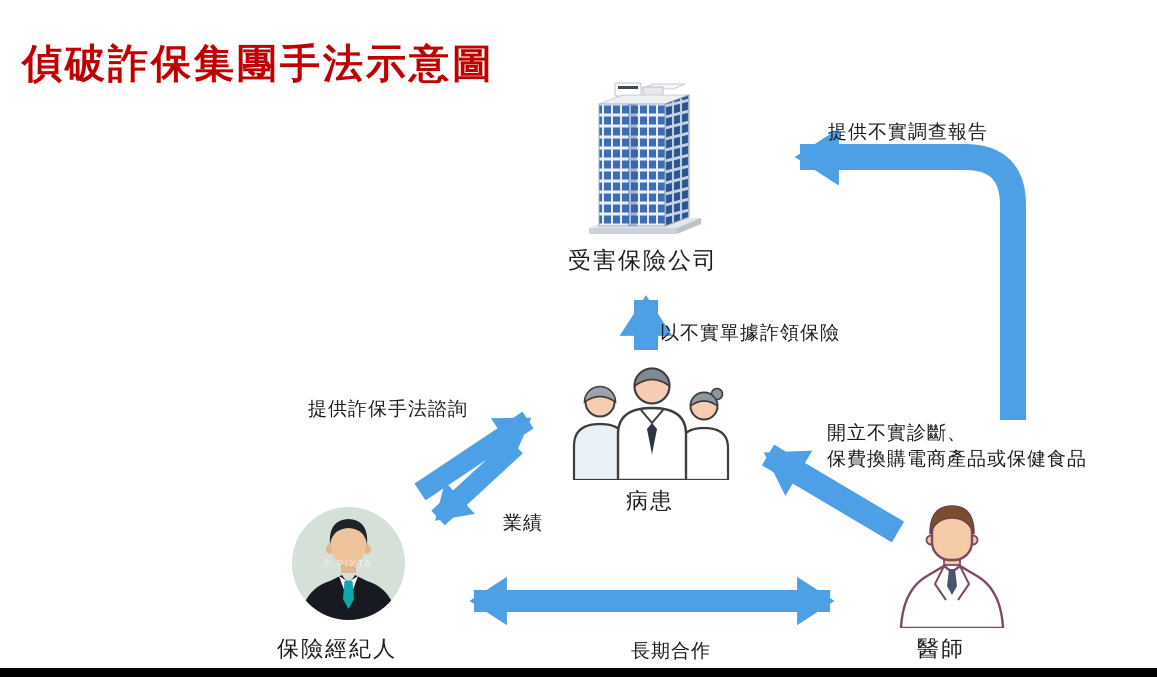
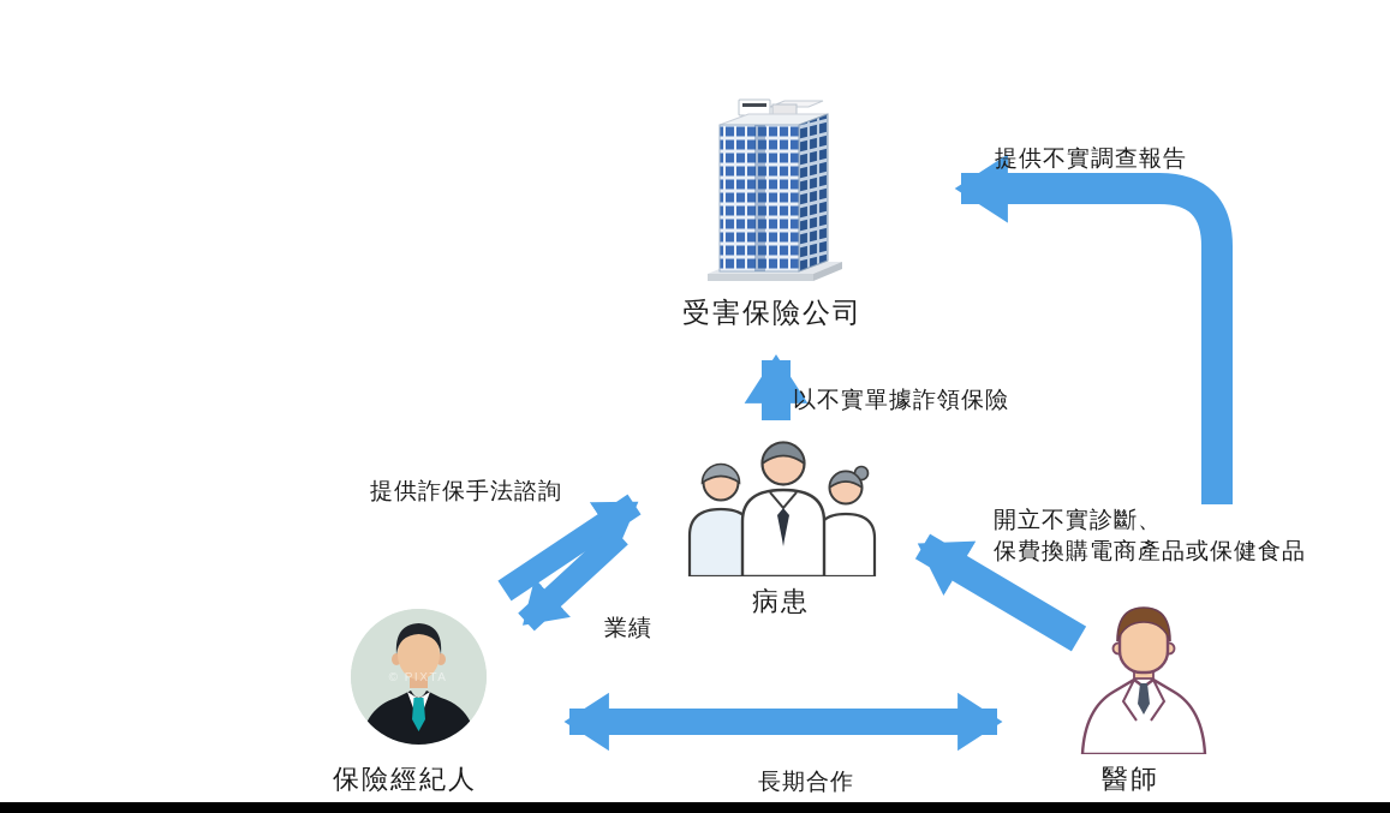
- 偵破詐保集團手法示意圖
  © PIXTA
  受害保險公司
  病患
  保險經紀人
  醫師
  提供不實調查報告
  以不實單據詐領保險
  提供詐保手法諮詢
  業績
  開立不實診斷、
  保費換購電商產品或保健食品
  長期合作
